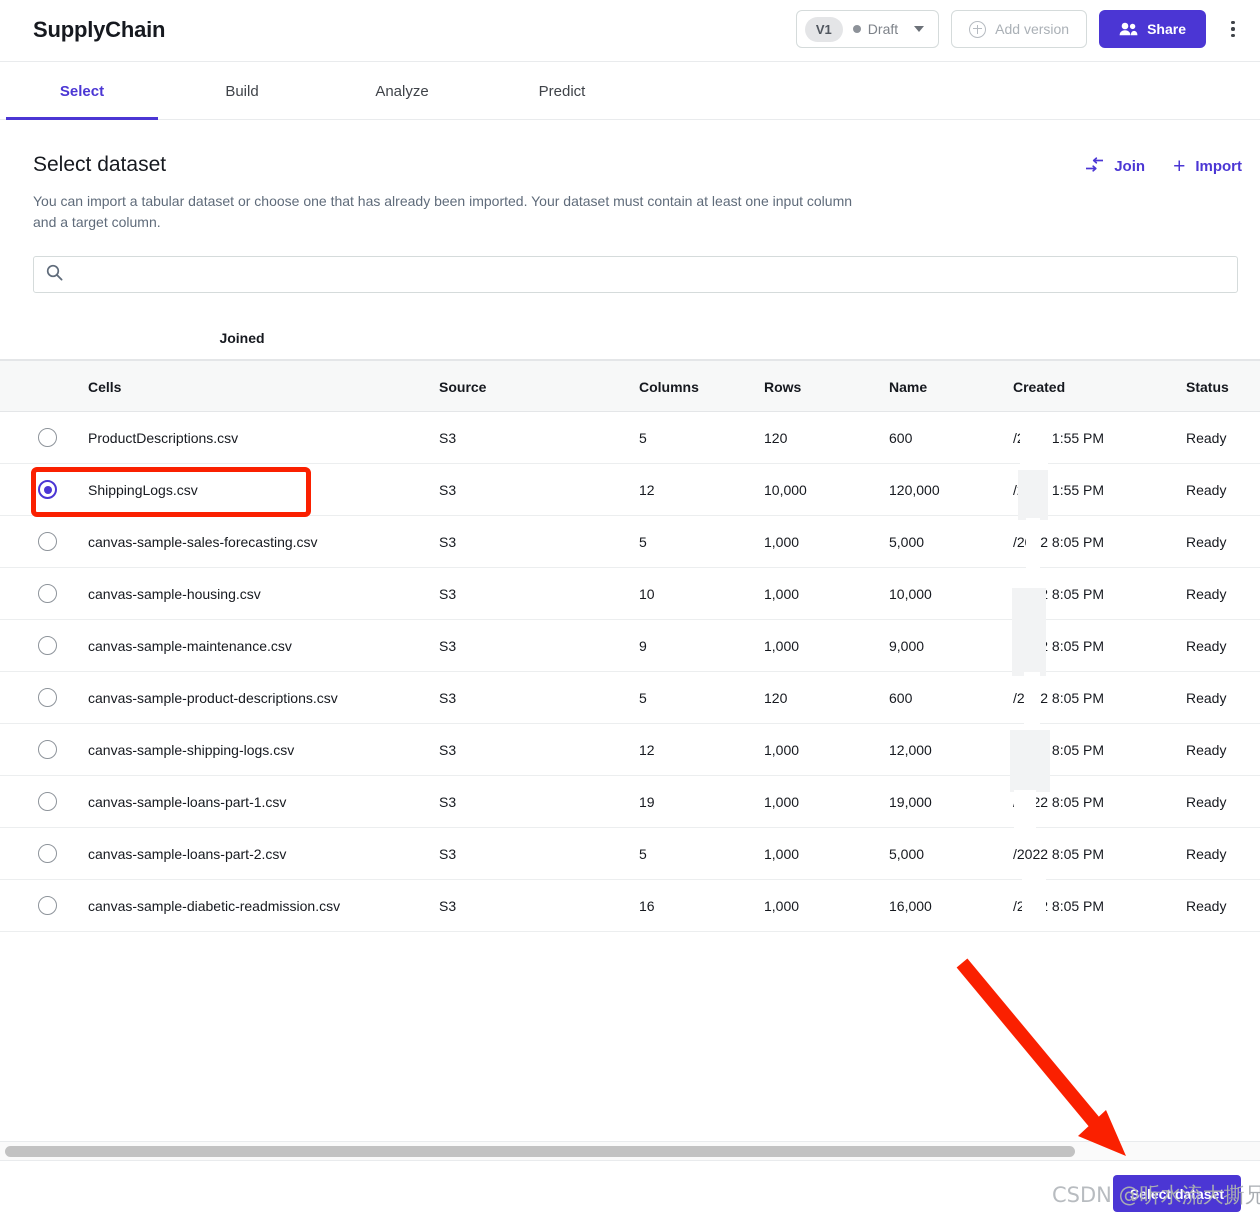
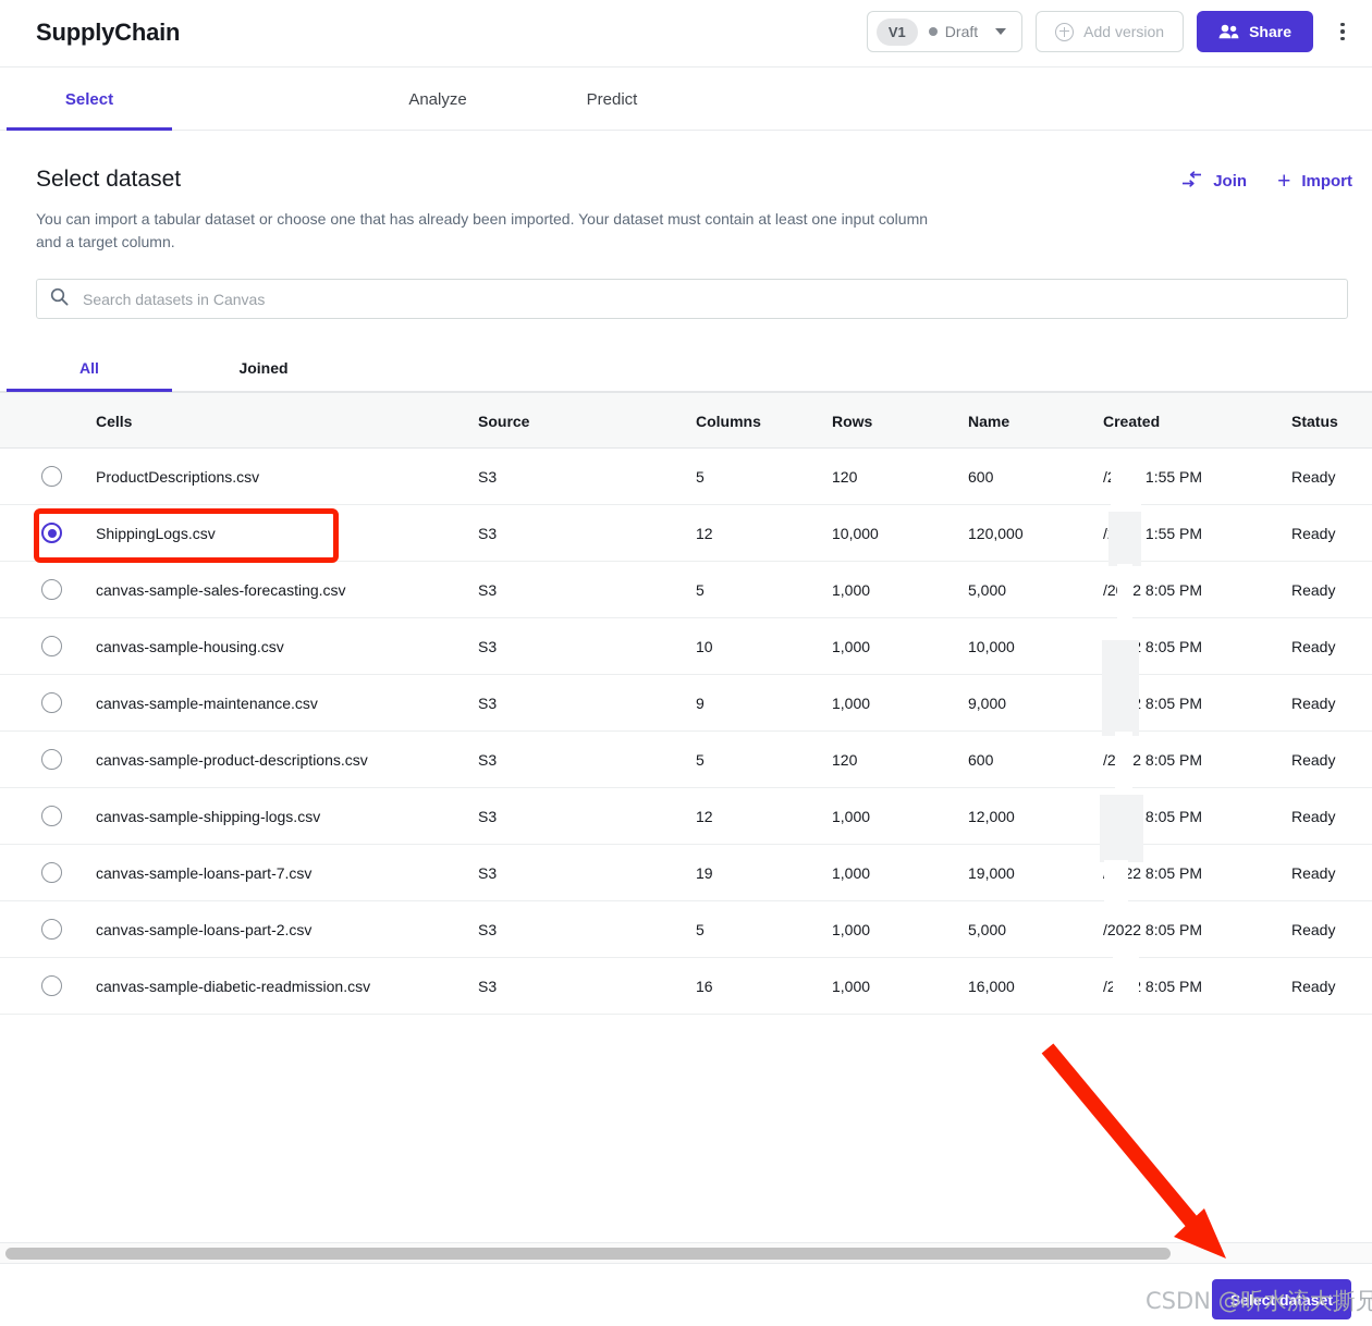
  SupplyChain
  V1
  Draft
  Add version
  Share
  Select
- Build
  Analyze
  Predict
  Select dataset
  You can import a tabular dataset or choose one that has already been imported. Your dataset must contain at least one input column and a target column.
  Join
  +
  Import
+ Search datasets in Canvas
+ All
  Joined
  Cells
  Source
  Columns
  Rows
  Name
  Created
  Status
  ProductDescriptions.csv
  S3
  5
  120
  600
  Ready
  ShippingLogs.csv
  S3
  12
  10,000
  120,000
  Ready
  canvas-sample-sales-forecasting.csv
  S3
  5
  1,000
  5,000
  /22 8:05 PM
  Ready
  canvas-sample-housing.csv
  S3
  10
  1,000
  10,000
  Ready
  canvas-sample-maintenance.csv
  S3
  9
  1,000
  9,000
  Ready
  canvas-sample-product-descriptions.csv
  S3
  5
  120
  600
  /22 8:05 PM
  Ready
  canvas-sample-shipping-logs.csv
  S3
  12
  1,000
  12,000
  Ready
- canvas-sample-loans-part-1.csv
+ canvas-sample-loans-part-7.csv
  S3
  19
  1,000
  19,000
  22 8:05 PM
  Ready
  canvas-sample-loans-part-2.csv
  S3
  5
  1,000
  5,000
  /2022 8:05 PM
  Ready
  canvas-sample-diabetic-readmission.csv
  S3
  16
  1,000
  16,000
  /2 8:05 PM
  Ready
  Select dataset
  CSDN @听水流大撕兄
